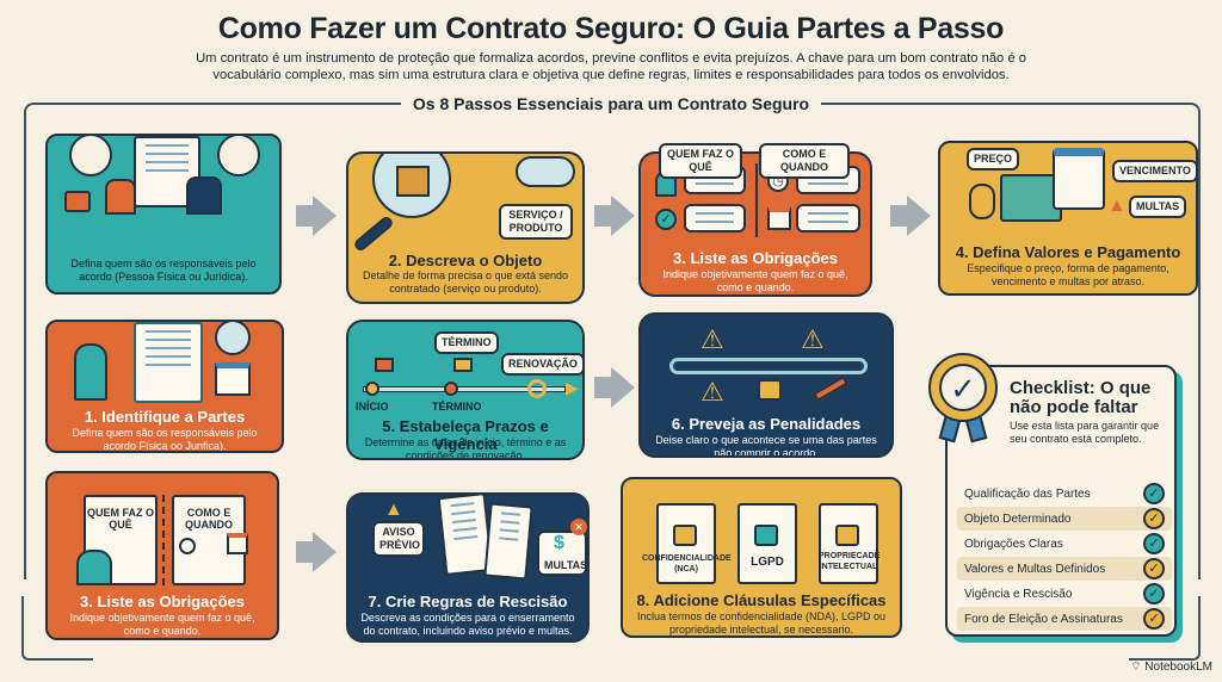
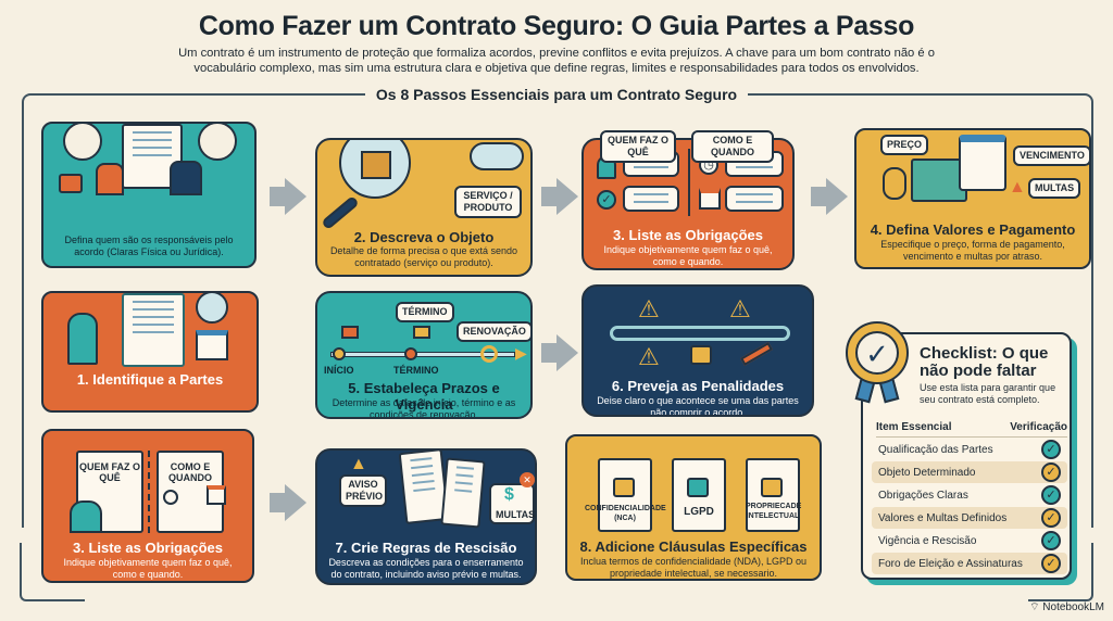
  Como Fazer um Contrato Seguro: O Guia Partes a Passo
  Um contrato é um instrumento de proteção que formaliza acordos, previne conflitos e evita prejuízos. A chave para um bom contrato não é o vocabulário complexo, mas sim uma estrutura clara e objetiva que define regras, limites e responsabilidades para todos os envolvidos.
  Os 8 Passos Essenciais para um Contrato Seguro
- Defina quem são os responsáveis pelo acordo (Pessoa Física ou Jurídica).
+ Defina quem são os responsáveis pelo acordo (Claras Física ou Jurídica).
  SERVIÇO / PRODUTO
  2. Descreva o Objeto
  Detalhe de forma precisa o que extá sendo contratado (serviço ou produto).
  ✓
  ◷
  3. Liste as Obrigações
  Indique objetivamente quem faz o quê, como e quando.
  QUEM FAZ O QUÊ
  COMO E QUANDO
  PREÇO
  VENCIMENTO
  MULTAS
  ▲
  4. Defina Valores e Pagamento
  Especifique o preço, forma de pagamento, vencimento e multas por atraso.
  1. Identifique a Partes
- Defina quem são os responsáveis pelo acordo Física oo Junfica).
  ▶
  TÉRMINO
  RENOVAÇÃO
  INÍCIO
  TÉRMINO
  5. Estabeleça Prazos e Vigência
  Determine as datas de início, término e as condições de renovação.
  ⚠
  ⚠
  ⚠
  6. Preveja as Penalidades
  Deise claro o que acontece se uma das partes não comprir o acordo.
  QUEM FAZ O QUÊ
  COMO E QUANDO
  3. Liste as Obrigações
  Indique objetivamente quem faz o quê, como e quando.
  AVISO PRÉVIO
  ▲
  MULTAS
  $
  ✕
  7. Crie Regras de Rescisão
  Descreva as condições para o enserramento do contrato, incluindo aviso prévio e multas.
  LGPD
  8. Adicione Cláusulas Específicas
  Inclua termos de confidencialidade (NDA), LGPD ou propriedade intelectual, se necessario.
  ✓
  Checklist: O que não pode faltar
  Use esta lista para garantir que seu contrato está completo.
+ Item Essencial
+ Verificação
  Qualificação das Partes
  ✓
  Objeto Determinado
  ✓
  Obrigações Claras
  ✓
  Valores e Multas Definidos
  ✓
  Vigência e Rescisão
  ✓
  Foro de Eleição e Assinaturas
  ✓
  ⌔ NotebookLM
